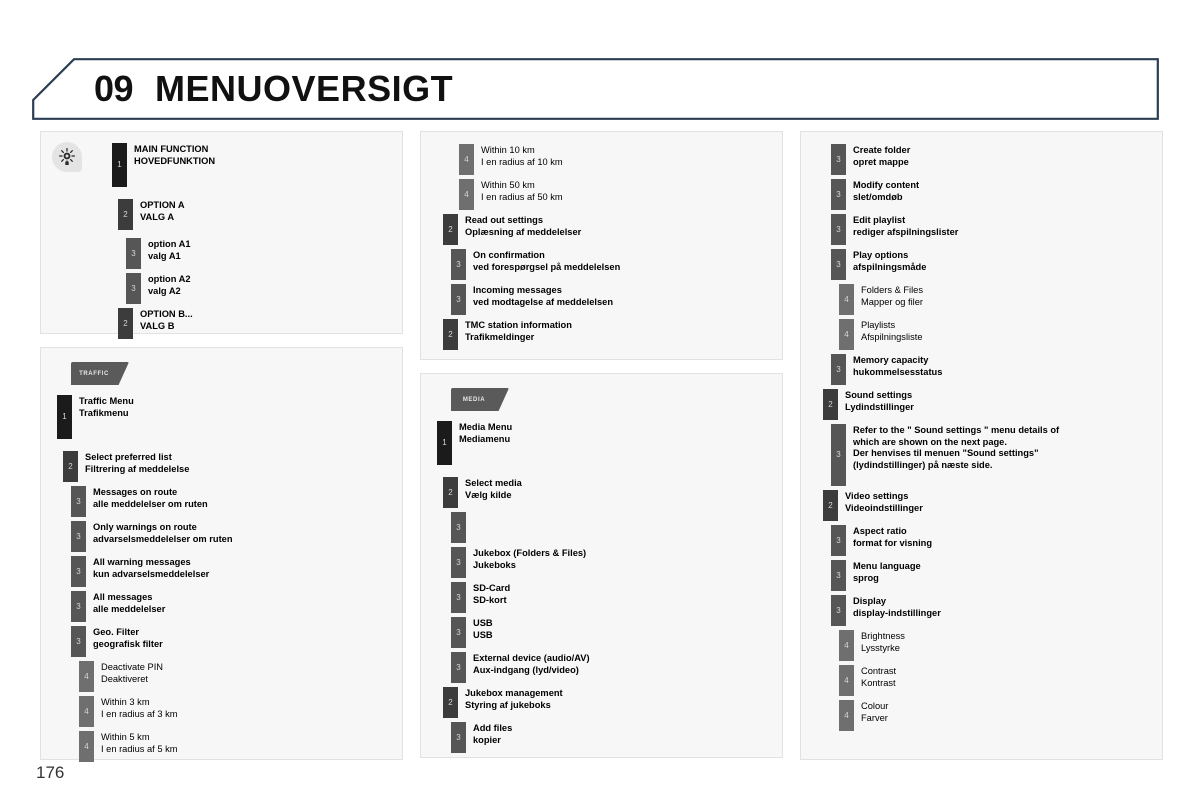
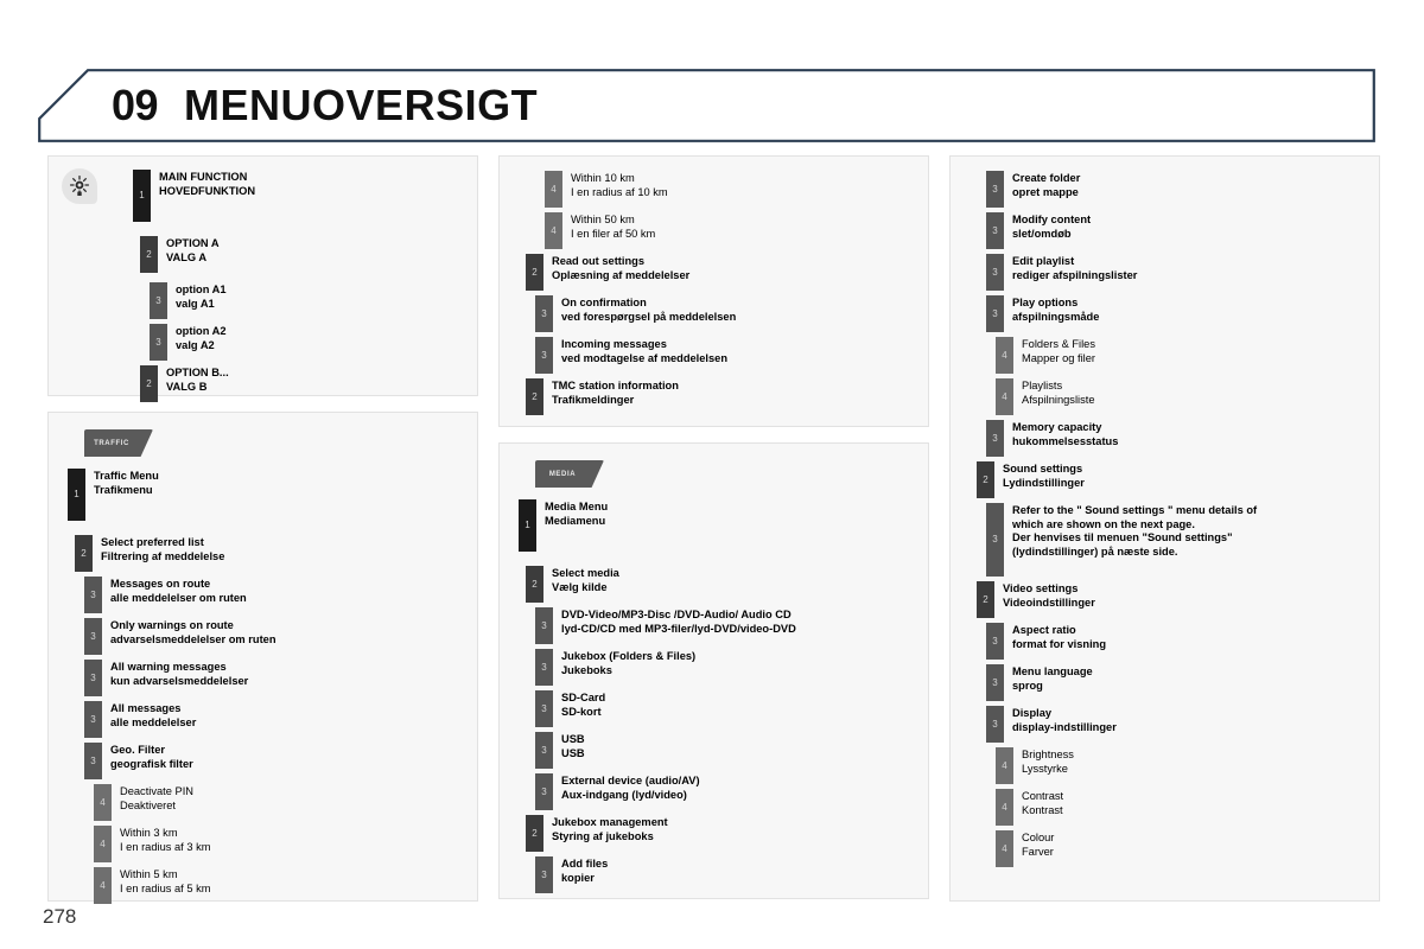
  09
  MENUOVERSIGT
  1
  MAIN FUNCTION
  HOVEDFUNKTION
  2
  OPTION A
  VALG A
  3
  option A1
  valg A1
  3
  option A2
  valg A2
  2
  OPTION B...
  VALG B
  1
  Traffic Menu
  Trafikmenu
  2
  Select preferred list
  Filtrering af meddelelse
  3
  Messages on route
  alle meddelelser om ruten
  3
  Only warnings on route
  advarselsmeddelelser om ruten
  3
  All warning messages
  kun advarselsmeddelelser
  3
  All messages
  alle meddelelser
  3
  Geo. Filter
  geografisk filter
  4
  Deactivate PIN
  Deaktiveret
  4
  Within 3 km
  I en radius af 3 km
  4
  Within 5 km
  I en radius af 5 km
  4
  Within 10 km
  I en radius af 10 km
  4
  Within 50 km
- I en radius af 50 km
+ I en filer af 50 km
  2
  Read out settings
  Oplæsning af meddelelser
  3
  On confirmation
  ved forespørgsel på meddelelsen
  3
  Incoming messages
  ved modtagelse af meddelelsen
  2
  TMC station information
  Trafikmeldinger
  1
  Media Menu
  Mediamenu
  2
  Select media
  Vælg kilde
  3
+ DVD-Video/MP3-Disc /DVD-Audio/ Audio CD
+ lyd-CD/CD med MP3-filer/lyd-DVD/video-DVD
  3
  Jukebox (Folders & Files)
  Jukeboks
  3
  SD-Card
  SD-kort
  3
  USB
  USB
  3
  External device (audio/AV)
  Aux-indgang (lyd/video)
  2
  Jukebox management
  Styring af jukeboks
  3
  Add files
  kopier
  3
  Create folder
  opret mappe
  3
  Modify content
  slet/omdøb
  3
  Edit playlist
  rediger afspilningslister
  3
  Play options
  afspilningsmåde
  4
  Folders & Files
  Mapper og filer
  4
  Playlists
  Afspilningsliste
  3
  Memory capacity
  hukommelsesstatus
  2
  Sound settings
  Lydindstillinger
  3
  Refer to the " Sound settings " menu details of
  which are shown on the next page.
  Der henvises til menuen "Sound settings"
  (lydindstillinger) på næste side.
  2
  Video settings
  Videoindstillinger
  3
  Aspect ratio
  format for visning
  3
  Menu language
  sprog
  3
  Display
  display-indstillinger
  4
  Brightness
  Lysstyrke
  4
  Contrast
  Kontrast
  4
  Colour
  Farver
- 176
+ 278
